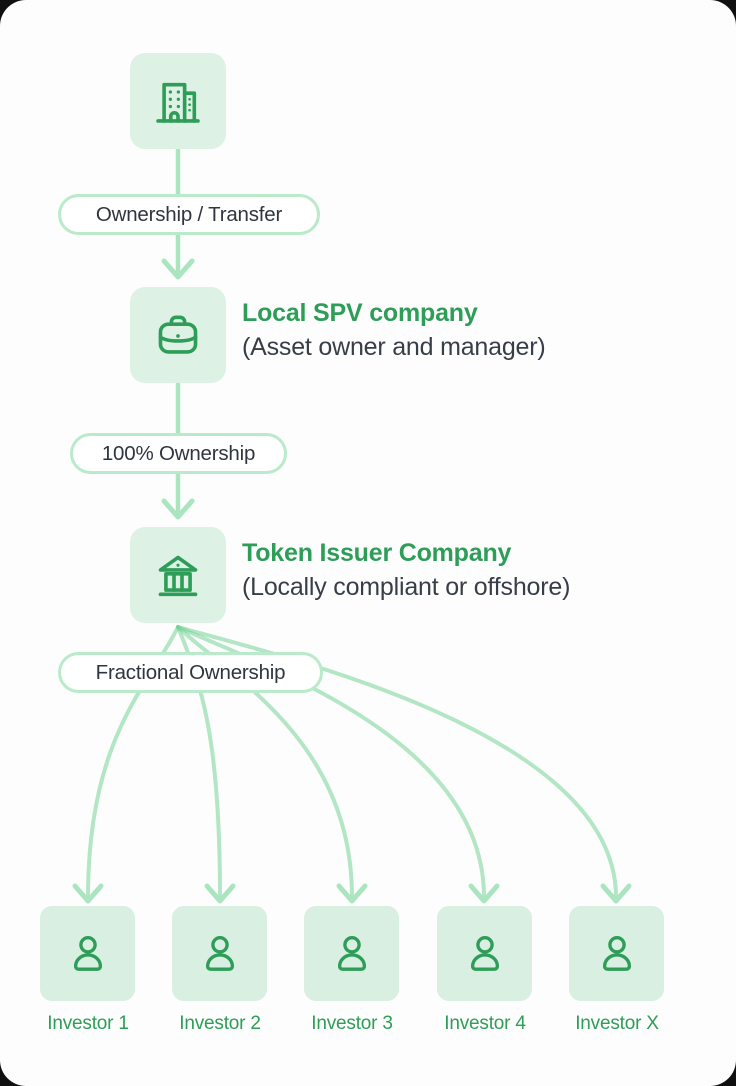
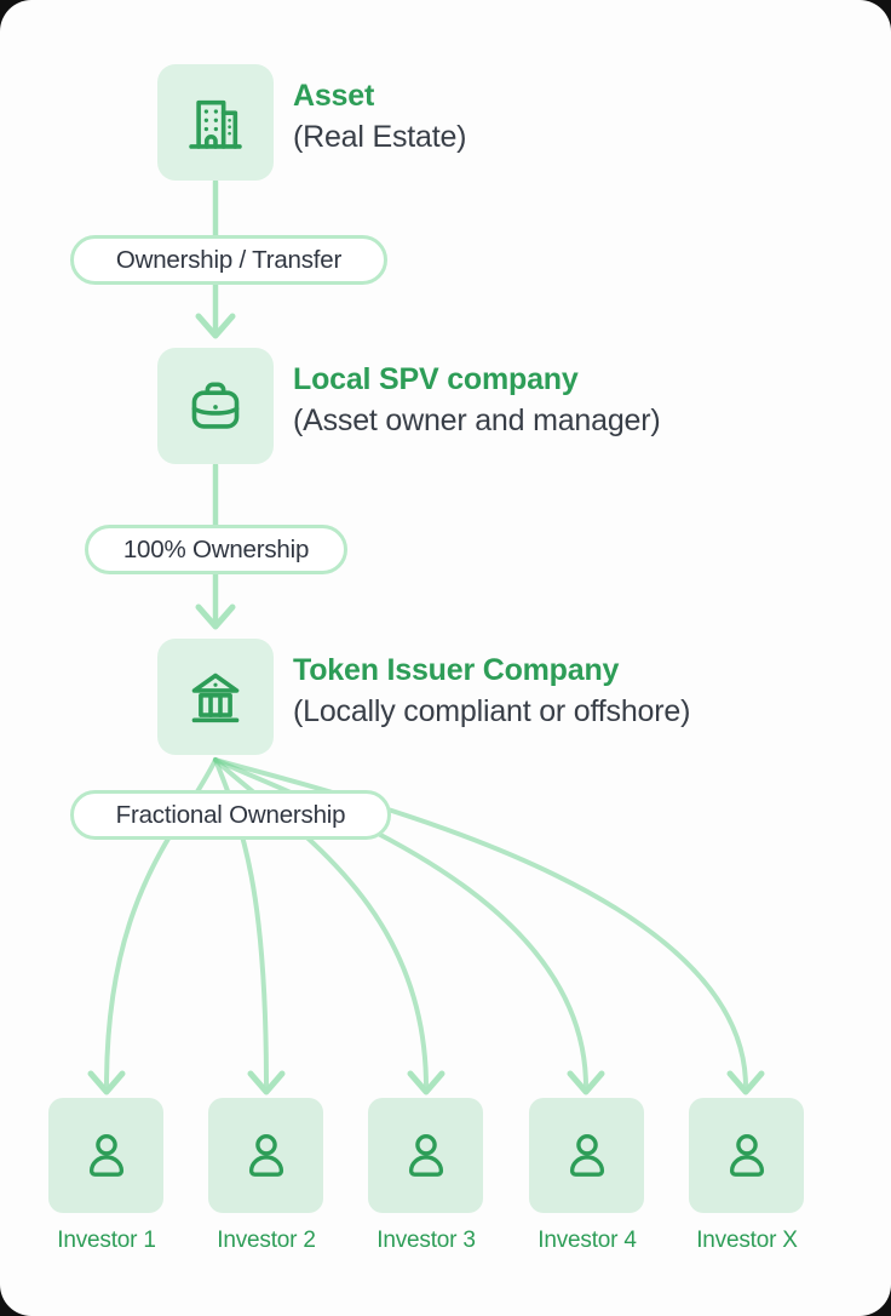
+ Asset
+ (Real Estate)
  Ownership / Transfer
  Local SPV company
  (Asset owner and manager)
  100% Ownership
  Token Issuer Company
  (Locally compliant or offshore)
  Fractional Ownership
  Investor 1
  Investor 2
  Investor 3
  Investor 4
  Investor X
